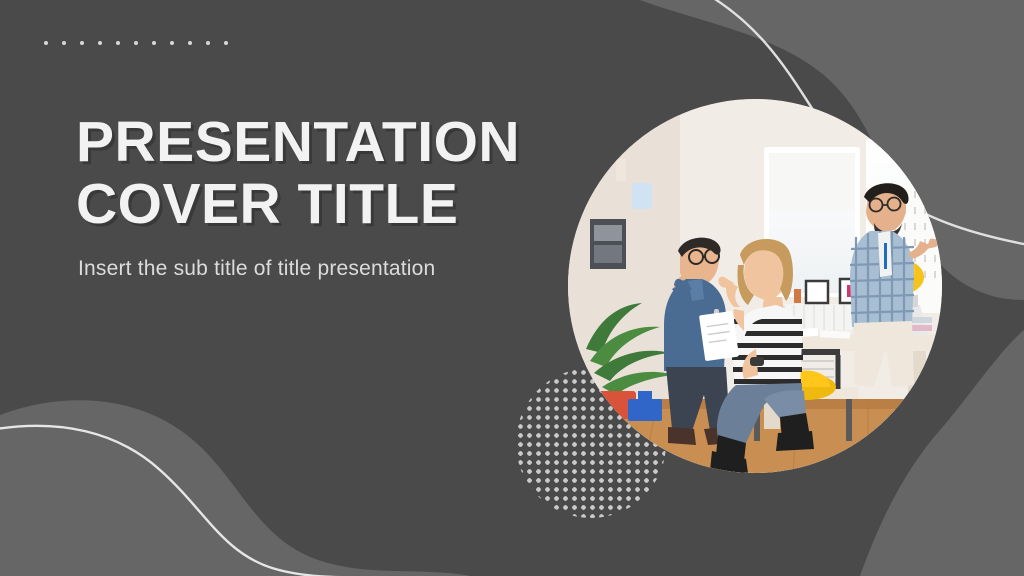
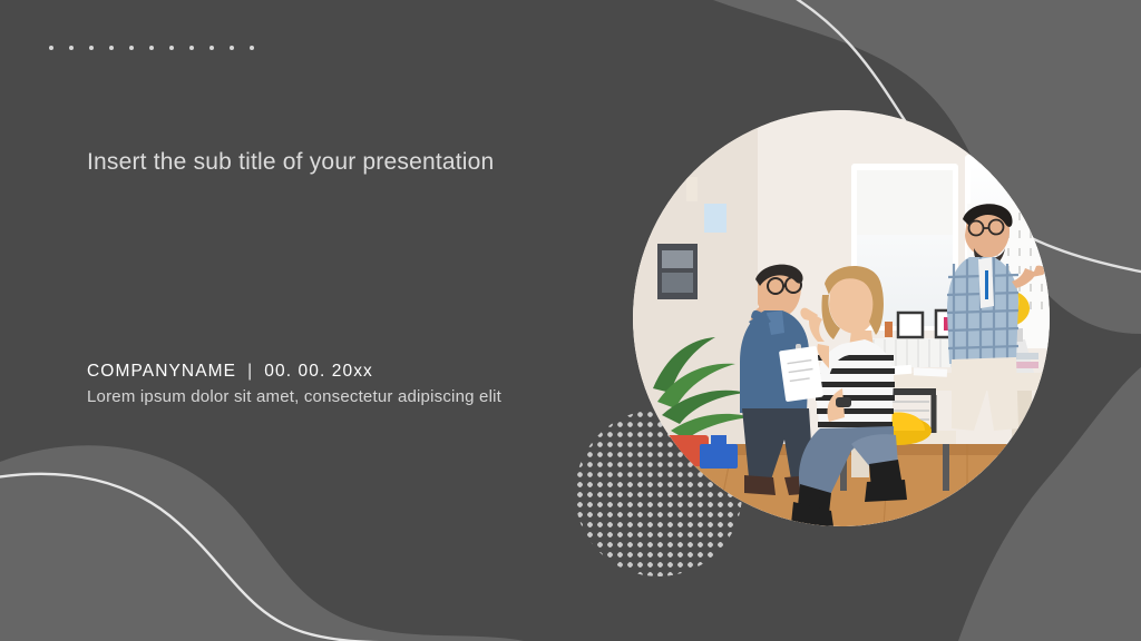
- PRESENTATION
- COVER TITLE
- Insert the sub title of title presentation
+ Insert the sub title of your presentation
+ COMPANYNAME | 00. 00. 20xx
+ Lorem ipsum dolor sit amet, consectetur adipiscing elit
